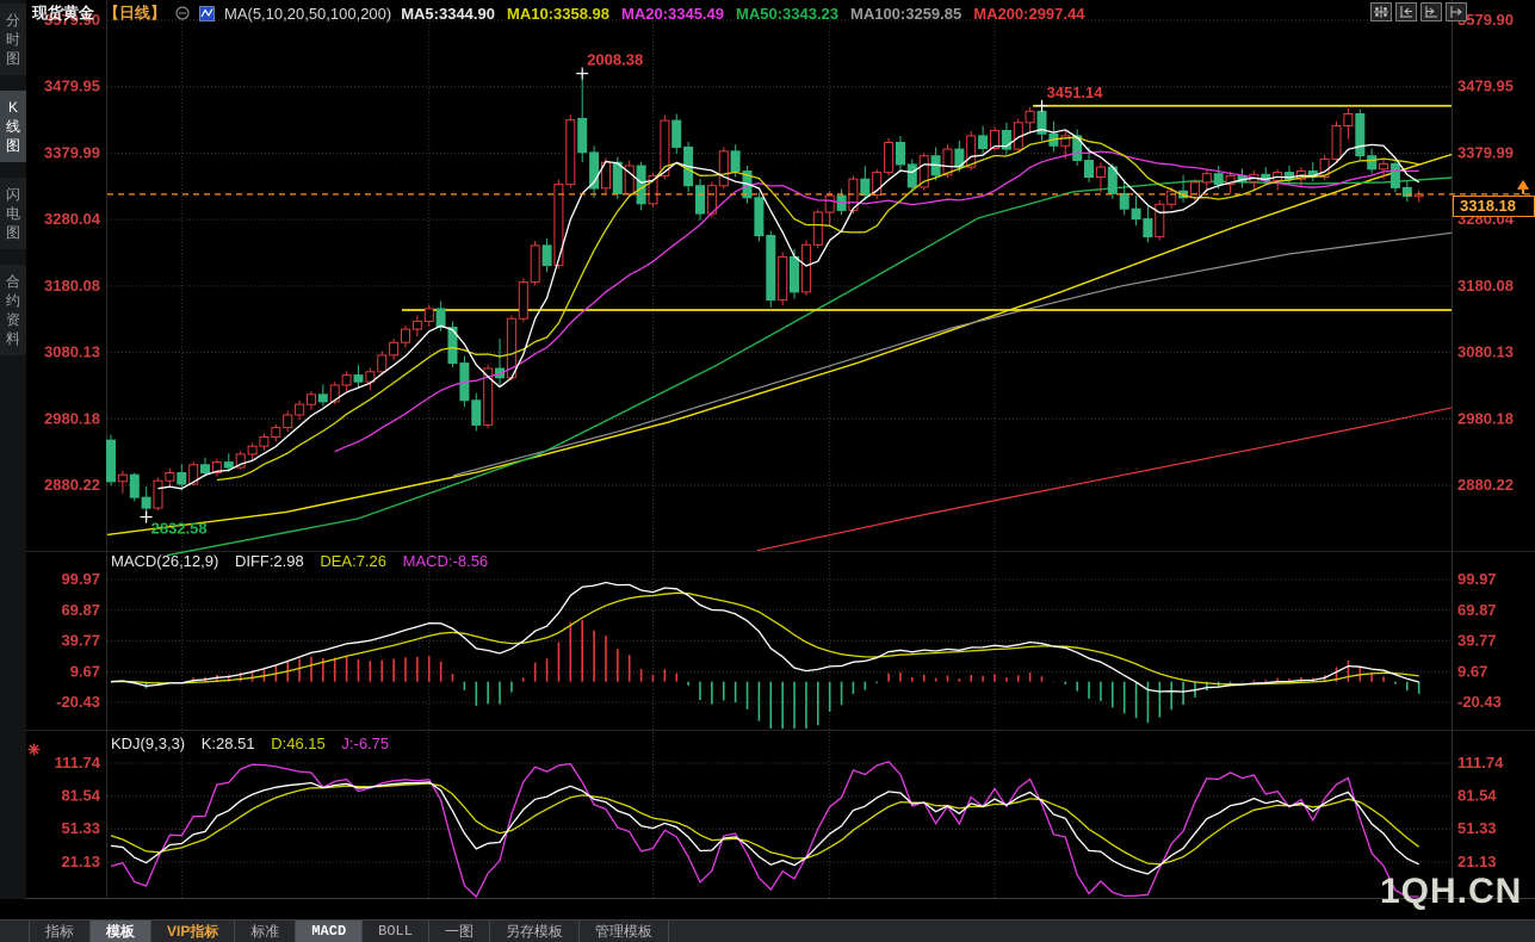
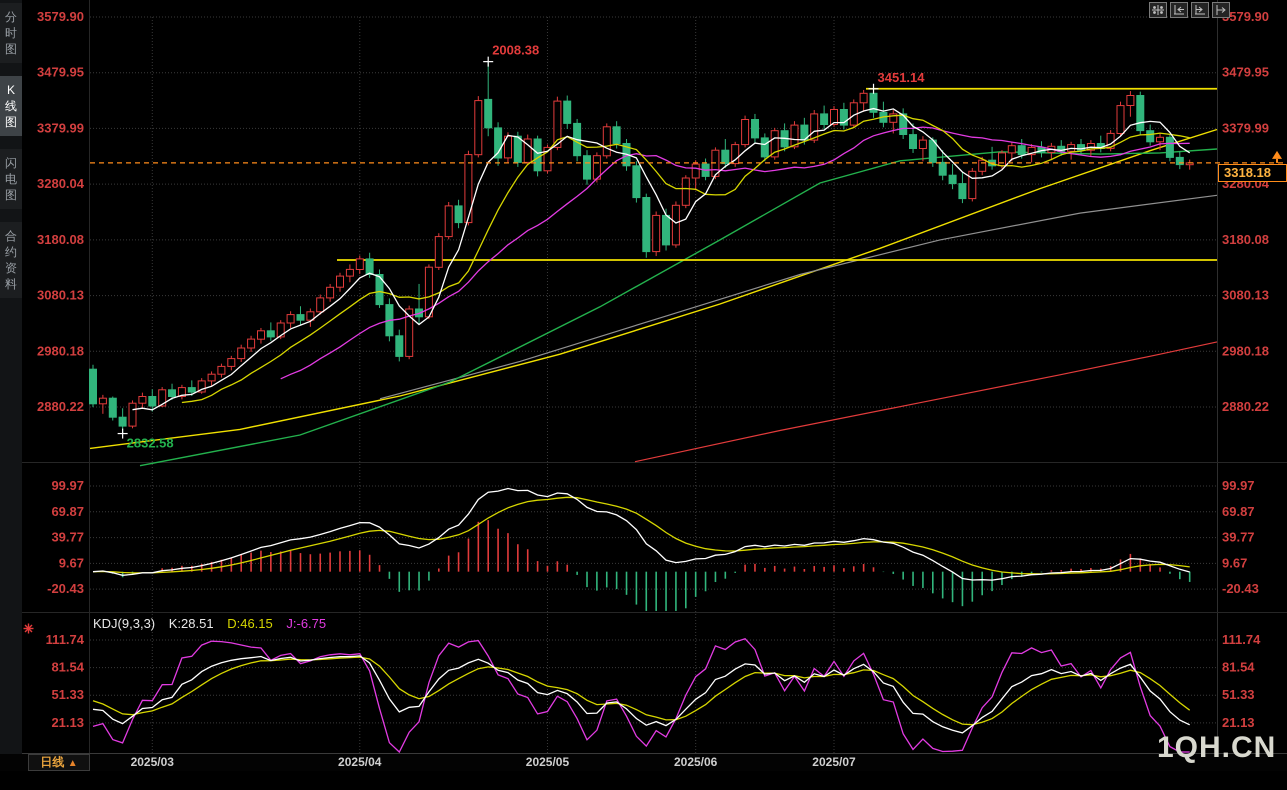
  分
  时
  图
  K
  线
  图
  闪
  电
  图
  合
  约
  资
  料
- 现货黄金
- 【日线】
- MA(5,10,20,50,100,200)
- MA5:3344.90 MA10:3358.98 MA20:3345.49 MA50:3343.23 MA100:3259.85 MA200:2997.44
  3579.90
  579.90
  3479.95
  3479.95
  3379.99
  3379.99
  3280.04
  3280.04
  3180.08
  3180.08
  3080.13
  3080.13
  2980.18
  2980.18
  2880.22
  2880.22
  99.97
  99.97
  69.87
  69.87
  39.77
  39.77
  9.67
  9.67
  -20.43
  -20.43
  111.74
  111.74
  81.54
  81.54
  51.33
  51.33
  21.13
  21.13
  2008.38
  3451.14
  2832.58
- MACD(26,12,9) DIFF:2.98 DEA:7.26 MACD:-8.56
  KDJ(9,3,3) K:28.51 D:46.15 J:-6.75
  3318.18
+ 日线 ▲
+ 2025/03
+ 2025/04
+ 2025/05
+ 2025/06
+ 2025/07
  1QH.CN
- 指标
- 模板
- VIP指标
- 标准
- MACD
- BOLL
- 一图
- 另存模板
- 管理模板
